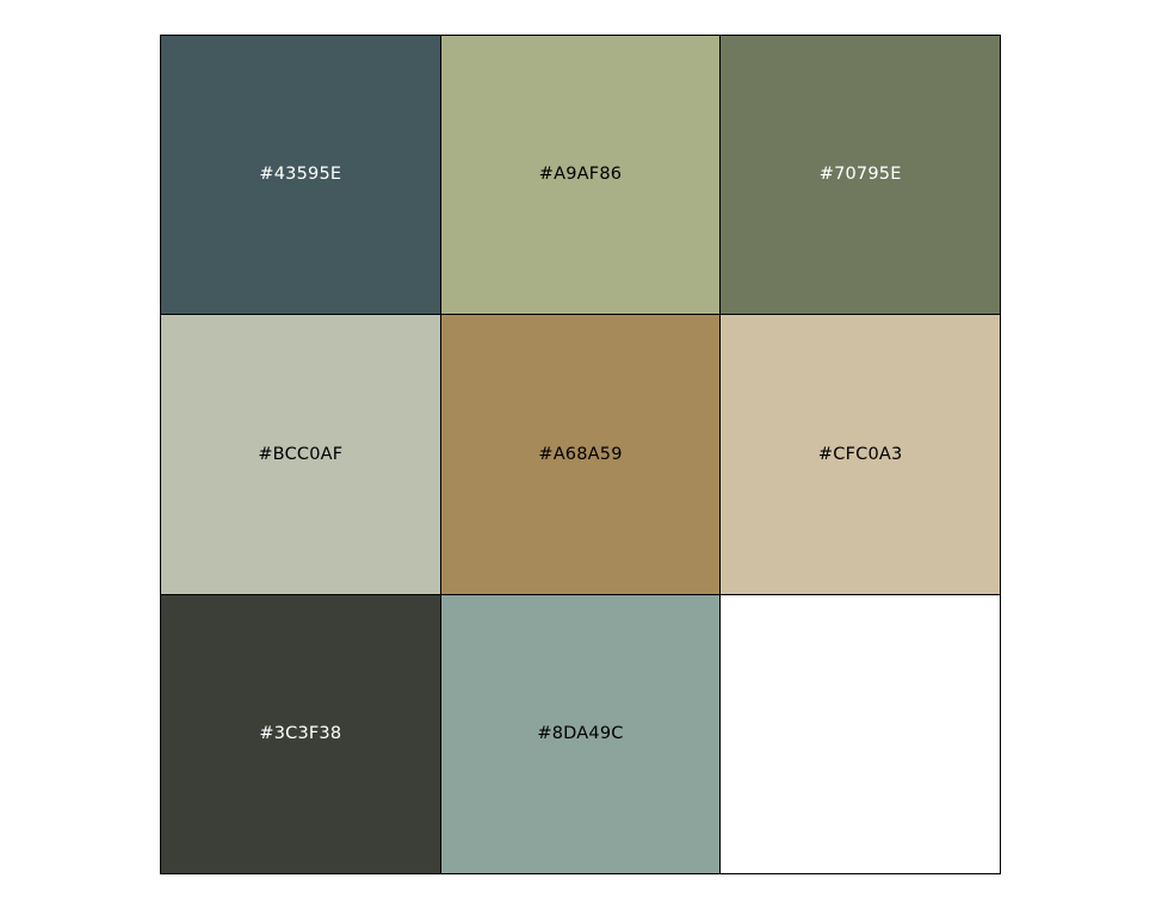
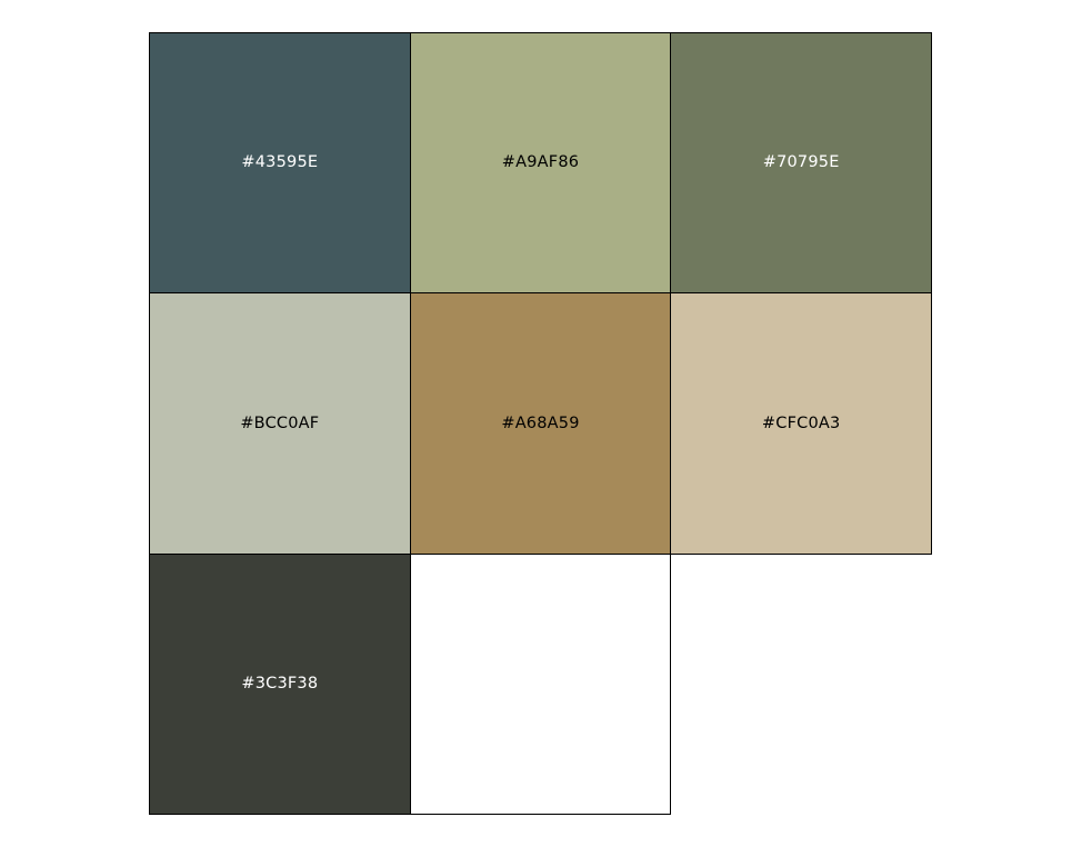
  #43595E
  #A9AF86
  #70795E
  #BCC0AF
  #A68A59
  #CFC0A3
  #3C3F38
- #8DA49C
